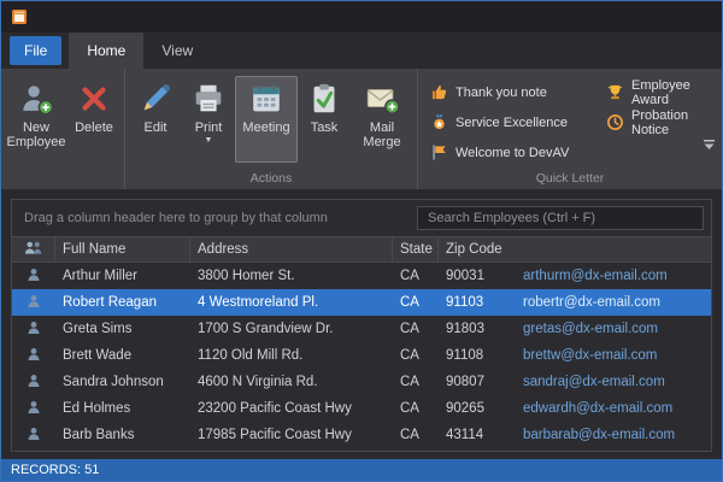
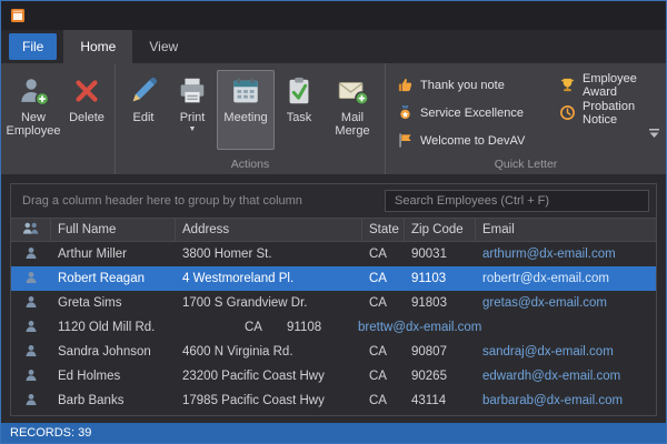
  File
  Home
  View
  New Employee
  Delete
  Edit
  Print
  Meeting
  Task
  Mail Merge
  Actions
  Thank you note
  Employee Award
  Service Excellence
  Probation Notice
  Welcome to DevAV
  Quick Letter
  Drag a column header here to group by that column
  Search Employees (Ctrl + F)
  Full Name
  Address
  State
  Zip Code
+ Email
  Arthur Miller
  3800 Homer St.
  CA
  90031
  arthurm@dx-email.com
  Robert Reagan
  4 Westmoreland Pl.
  CA
  91103
  robertr@dx-email.com
  Greta Sims
  1700 S Grandview Dr.
  CA
  91803
  gretas@dx-email.com
- Brett Wade
  1120 Old Mill Rd.
  CA
  91108
  brettw@dx-email.com
  Sandra Johnson
  4600 N Virginia Rd.
  CA
  90807
  sandraj@dx-email.com
  Ed Holmes
  23200 Pacific Coast Hwy
  CA
  90265
  edwardh@dx-email.com
  Barb Banks
  17985 Pacific Coast Hwy
  CA
  43114
  barbarab@dx-email.com
- RECORDS: 51
+ RECORDS: 39
